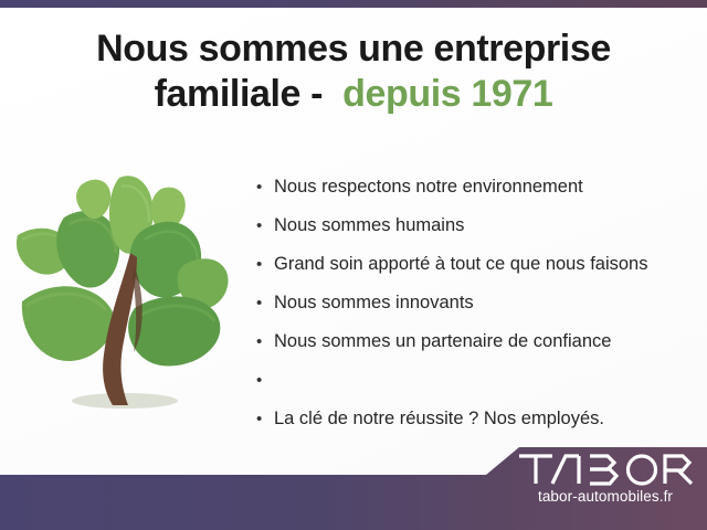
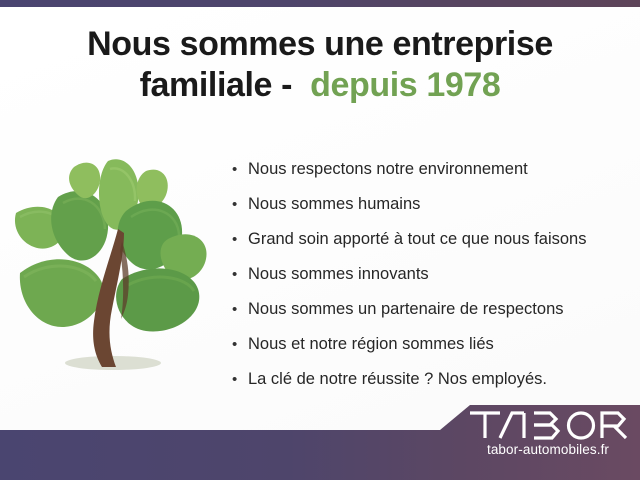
  Nous sommes une entreprise
- familiale - depuis 1971
+ familiale - depuis 1978
  •
  Nous respectons notre environnement
  •
  Nous sommes humains
  •
  Grand soin apporté à tout ce que nous faisons
  •
  Nous sommes innovants
  •
- Nous sommes un partenaire de confiance
+ Nous sommes un partenaire de respectons
  •
+ Nous et notre région sommes liés
  •
  La clé de notre réussite ? Nos employés.
  tabor-automobiles.fr
